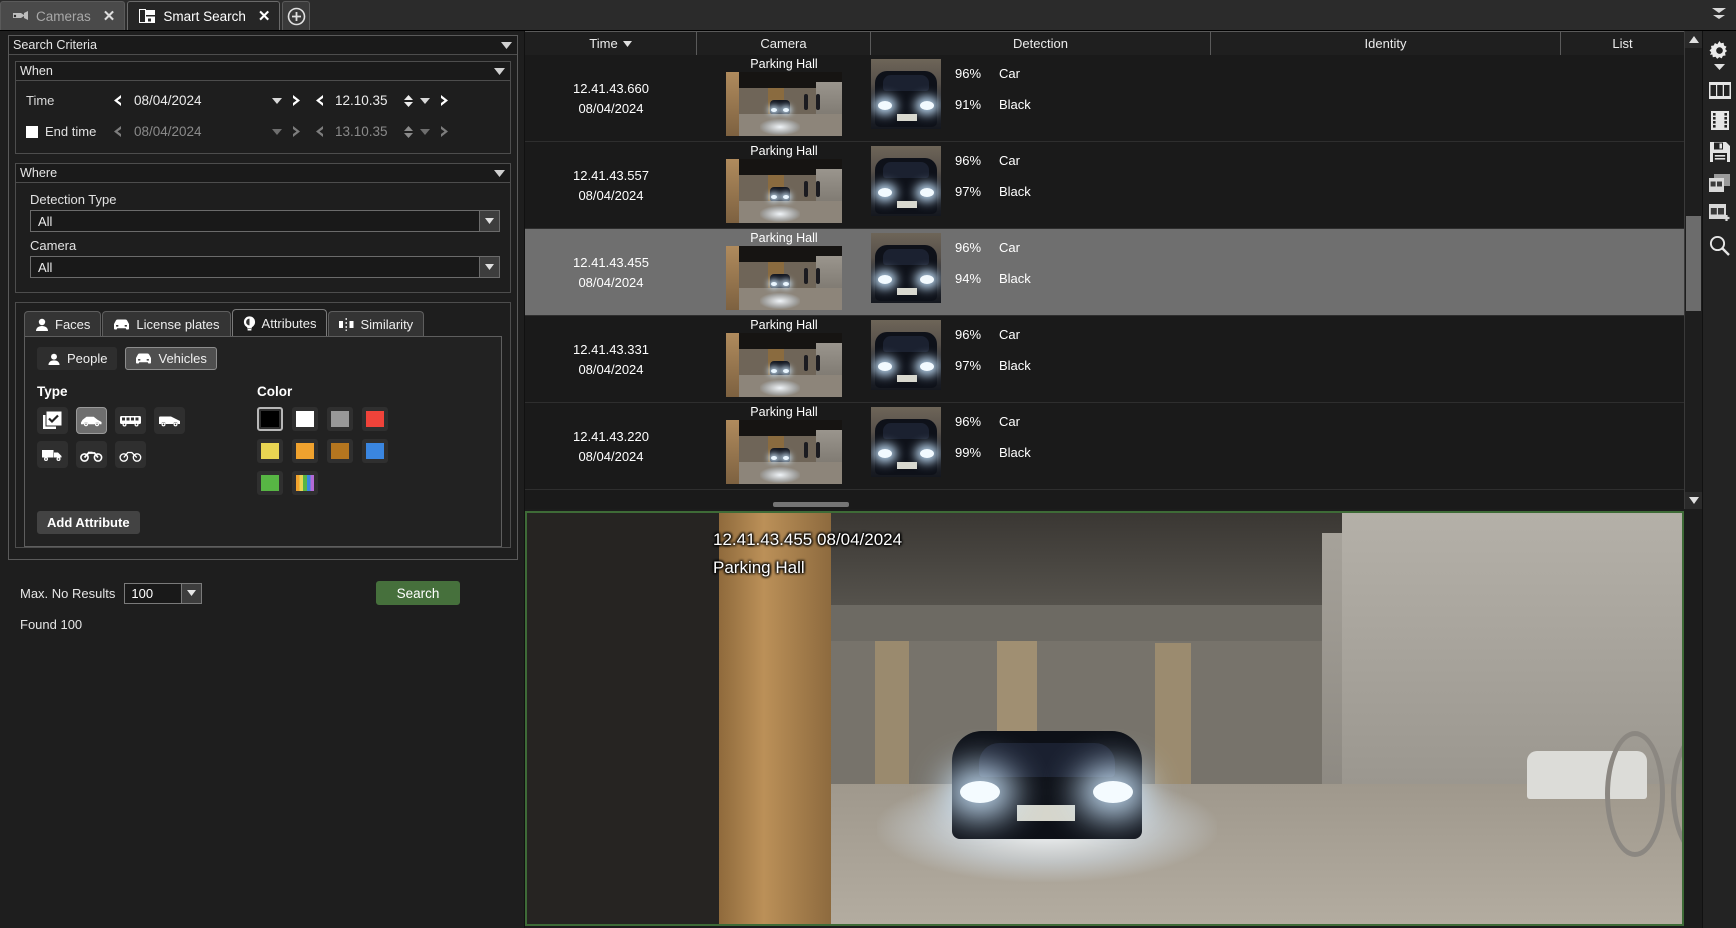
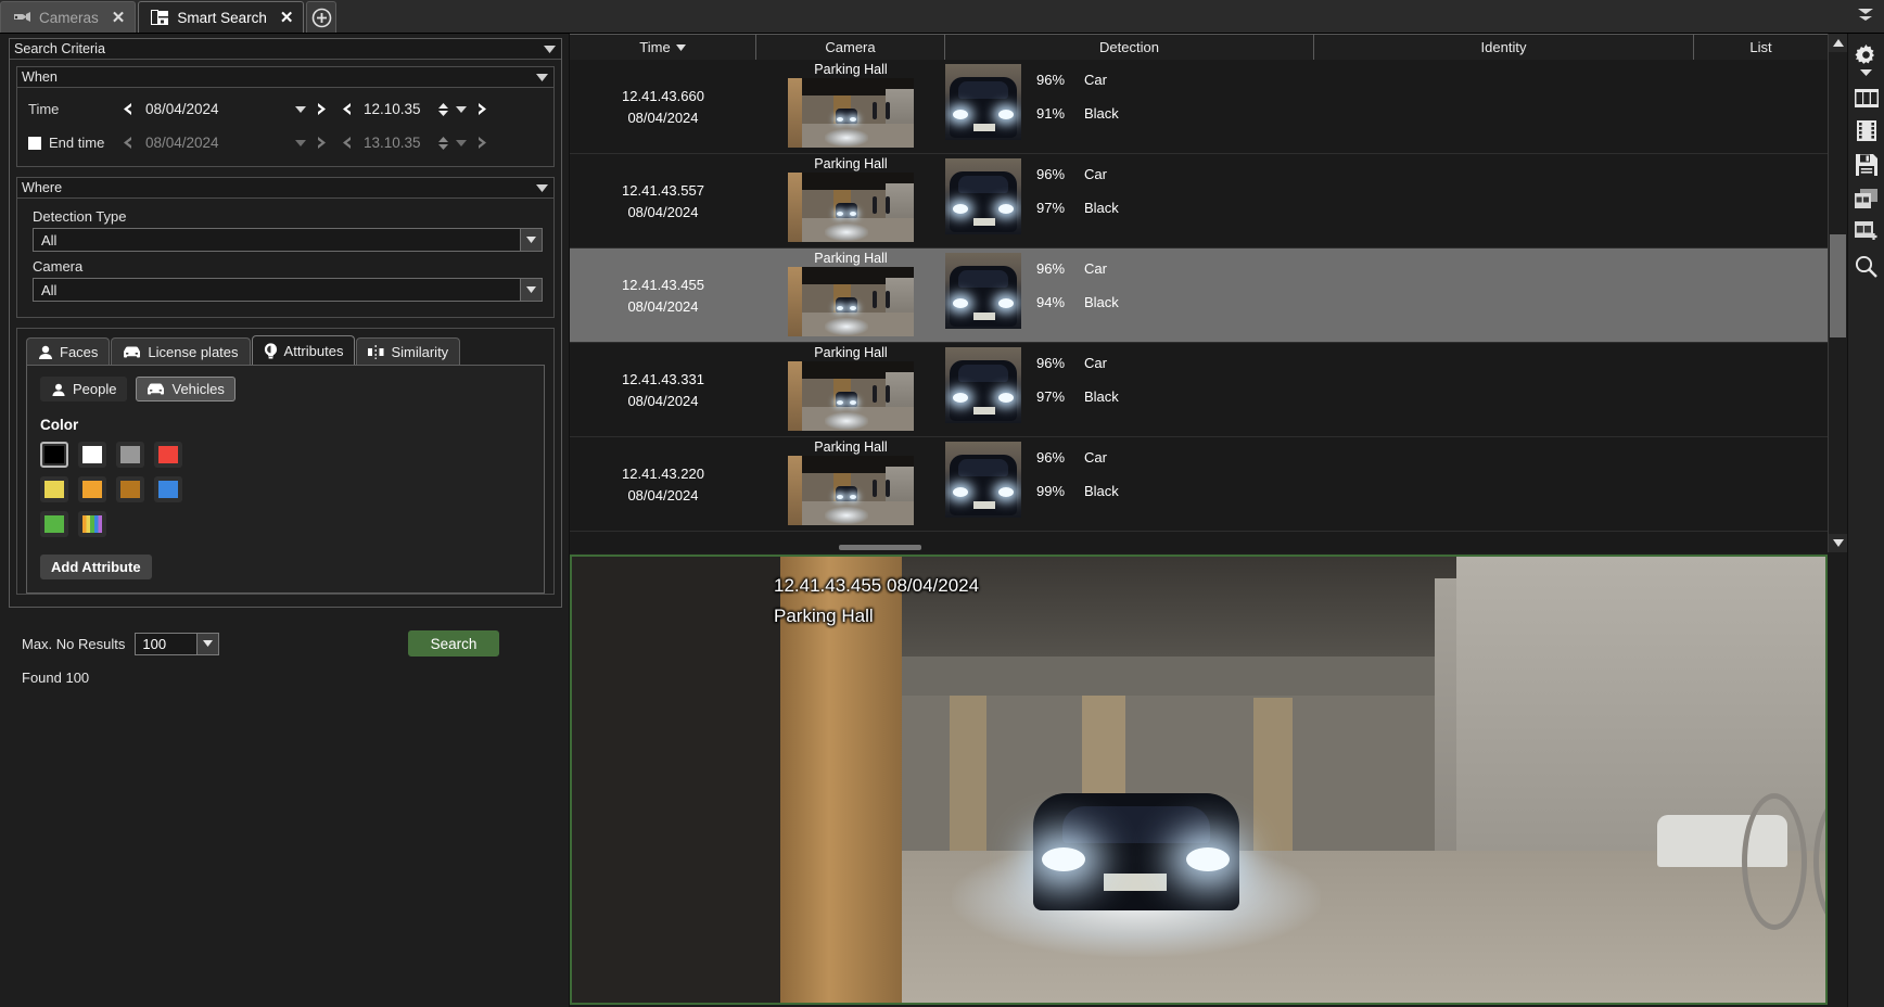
  Cameras
  ✕
  Smart Search
  ✕
  Search Criteria
  When
  Time
  08/04/2024
  12.10.35
  End time
  08/04/2024
  13.10.35
  Where
  Detection Type
  All
  Camera
  All
  Faces
  License plates
  Attributes
  Similarity
  People
  Vehicles
- Type
  Color
  Add Attribute
  Max. No Results
  100
  Search
  Found 100
  Time
  Camera
  Detection
  Identity
  List
  12.41.43.660
  08/04/2024
  Parking Hall
  96%
  Car
  91%
  Black
  12.41.43.557
  08/04/2024
  Parking Hall
  96%
  Car
  97%
  Black
  12.41.43.455
  08/04/2024
  Parking Hall
  96%
  Car
  94%
  Black
  12.41.43.331
  08/04/2024
  Parking Hall
  96%
  Car
  97%
  Black
  12.41.43.220
  08/04/2024
  Parking Hall
  96%
  Car
  99%
  Black
  12.41.43.455 08/04/2024
  Parking Hall
